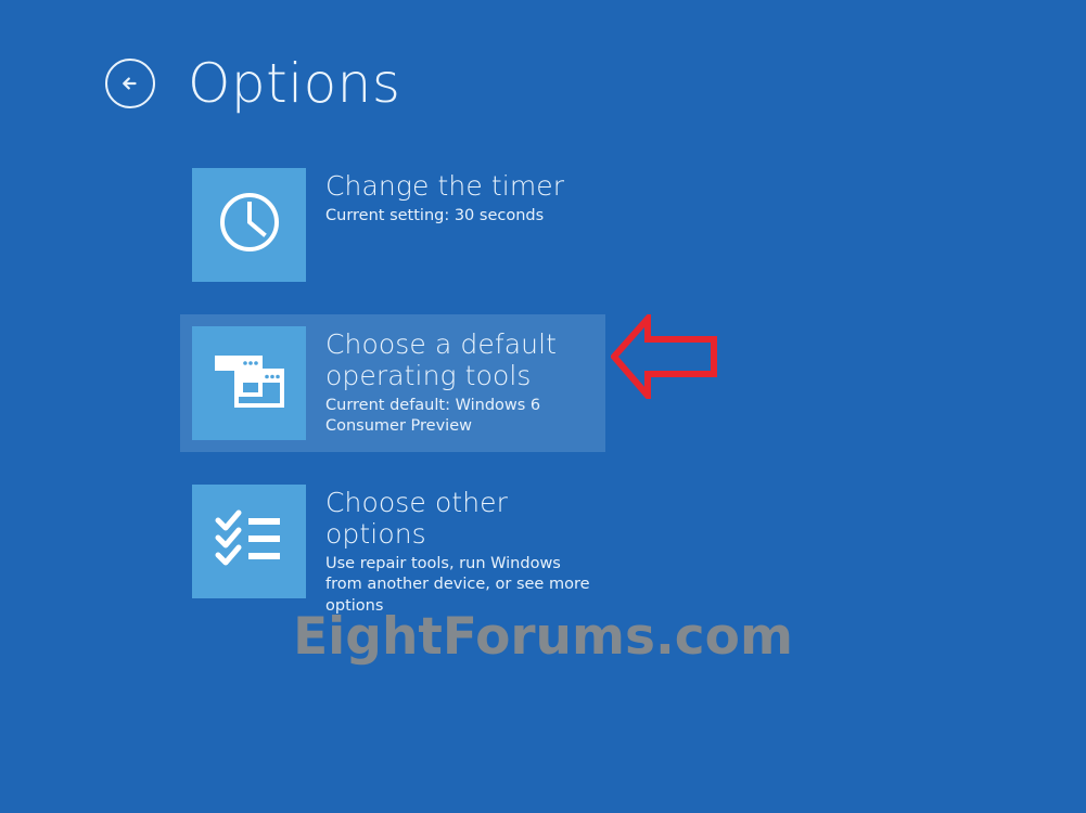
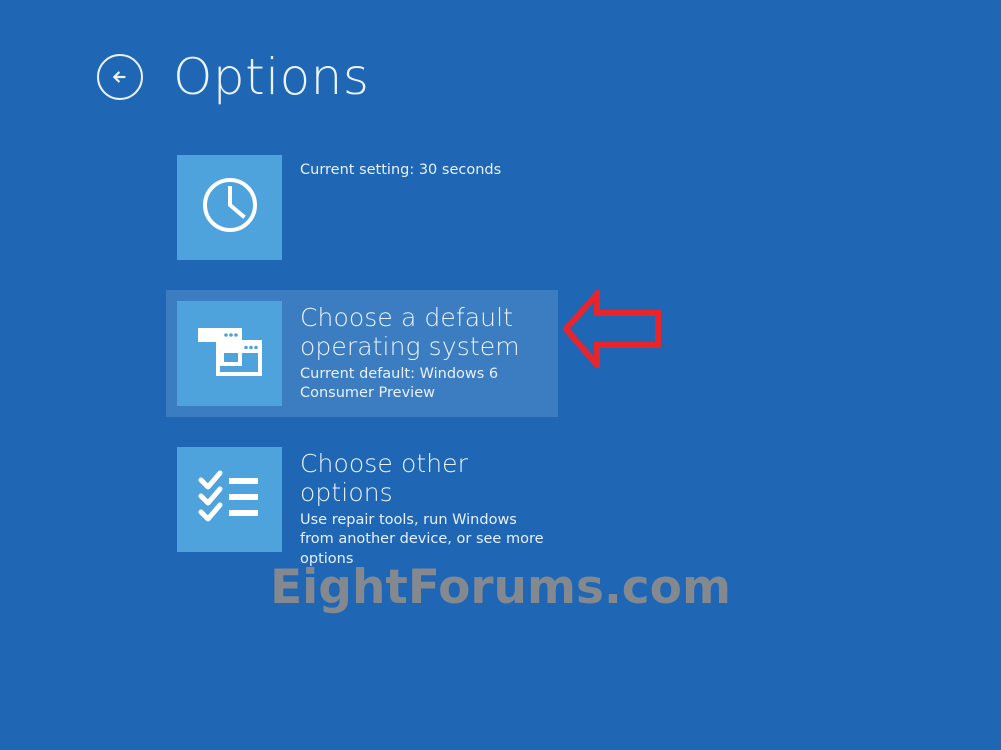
  Options
- Change the timer
  Current setting: 30 seconds
- Choose a default operating tools
+ Choose a default operating system
  Current default: Windows 6 Consumer Preview
  Choose other options
  Use repair tools, run Windows from another device, or see more options
  EightForums.com
